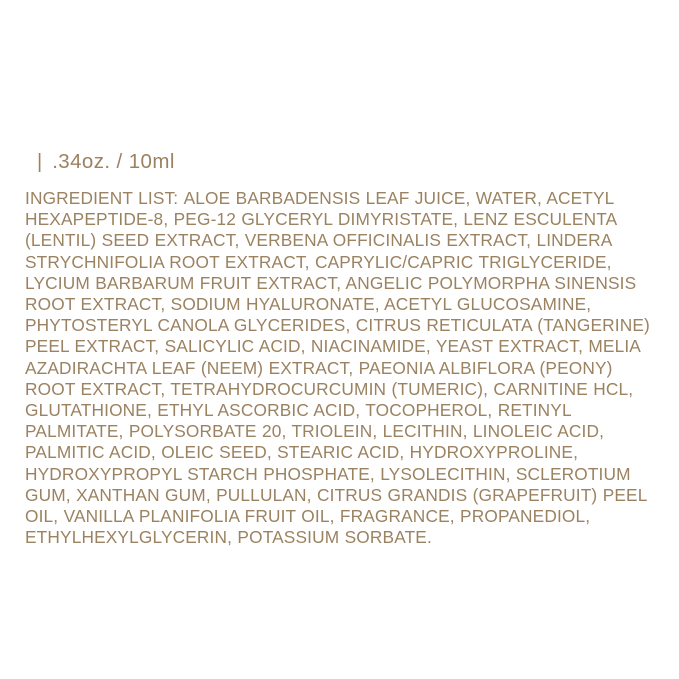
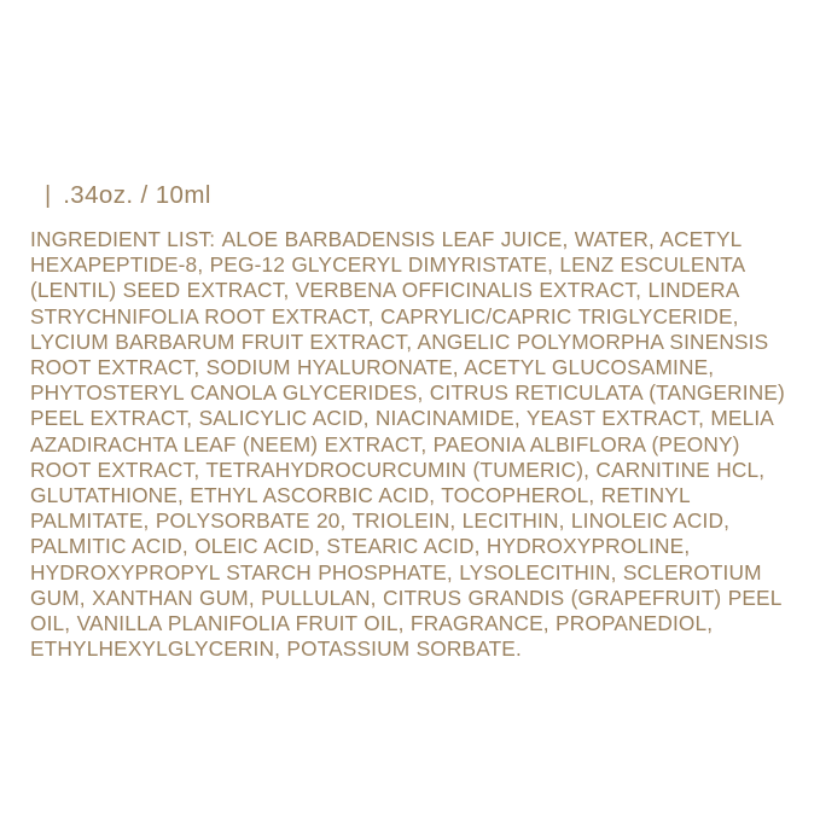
  |
  .34oz. / 10ml
- INGREDIENT LIST: ALOE BARBADENSIS LEAF JUICE, WATER, ACETYL HEXAPEPTIDE-8, PEG-12 GLYCERYL DIMYRISTATE, LENZ ESCULENTA (LENTIL) SEED EXTRACT, VERBENA OFFICINALIS EXTRACT, LINDERA STRYCHNIFOLIA ROOT EXTRACT, CAPRYLIC/CAPRIC TRIGLYCERIDE, LYCIUM BARBARUM FRUIT EXTRACT, ANGELIC POLYMORPHA SINENSIS ROOT EXTRACT, SODIUM HYALURONATE, ACETYL GLUCOSAMINE, PHYTOSTERYL CANOLA GLYCERIDES, CITRUS RETICULATA (TANGERINE) PEEL EXTRACT, SALICYLIC ACID, NIACINAMIDE, YEAST EXTRACT, MELIA AZADIRACHTA LEAF (NEEM) EXTRACT, PAEONIA ALBIFLORA (PEONY) ROOT EXTRACT, TETRAHYDROCURCUMIN (TUMERIC), CARNITINE HCL, GLUTATHIONE, ETHYL ASCORBIC ACID, TOCOPHEROL, RETINYL PALMITATE, POLYSORBATE 20, TRIOLEIN, LECITHIN, LINOLEIC ACID, PALMITIC ACID, OLEIC SEED, STEARIC ACID, HYDROXYPROLINE, HYDROXYPROPYL STARCH PHOSPHATE, LYSOLECITHIN, SCLEROTIUM GUM, XANTHAN GUM, PULLULAN, CITRUS GRANDIS (GRAPEFRUIT) PEEL OIL, VANILLA PLANIFOLIA FRUIT OIL, FRAGRANCE, PROPANEDIOL, ETHYLHEXYLGLYCERIN, POTASSIUM SORBATE.
+ INGREDIENT LIST: ALOE BARBADENSIS LEAF JUICE, WATER, ACETYL HEXAPEPTIDE-8, PEG-12 GLYCERYL DIMYRISTATE, LENZ ESCULENTA (LENTIL) SEED EXTRACT, VERBENA OFFICINALIS EXTRACT, LINDERA STRYCHNIFOLIA ROOT EXTRACT, CAPRYLIC/CAPRIC TRIGLYCERIDE, LYCIUM BARBARUM FRUIT EXTRACT, ANGELIC POLYMORPHA SINENSIS ROOT EXTRACT, SODIUM HYALURONATE, ACETYL GLUCOSAMINE, PHYTOSTERYL CANOLA GLYCERIDES, CITRUS RETICULATA (TANGERINE) PEEL EXTRACT, SALICYLIC ACID, NIACINAMIDE, YEAST EXTRACT, MELIA AZADIRACHTA LEAF (NEEM) EXTRACT, PAEONIA ALBIFLORA (PEONY) ROOT EXTRACT, TETRAHYDROCURCUMIN (TUMERIC), CARNITINE HCL, GLUTATHIONE, ETHYL ASCORBIC ACID, TOCOPHEROL, RETINYL PALMITATE, POLYSORBATE 20, TRIOLEIN, LECITHIN, LINOLEIC ACID, PALMITIC ACID, OLEIC ACID, STEARIC ACID, HYDROXYPROLINE, HYDROXYPROPYL STARCH PHOSPHATE, LYSOLECITHIN, SCLEROTIUM GUM, XANTHAN GUM, PULLULAN, CITRUS GRANDIS (GRAPEFRUIT) PEEL OIL, VANILLA PLANIFOLIA FRUIT OIL, FRAGRANCE, PROPANEDIOL, ETHYLHEXYLGLYCERIN, POTASSIUM SORBATE.
